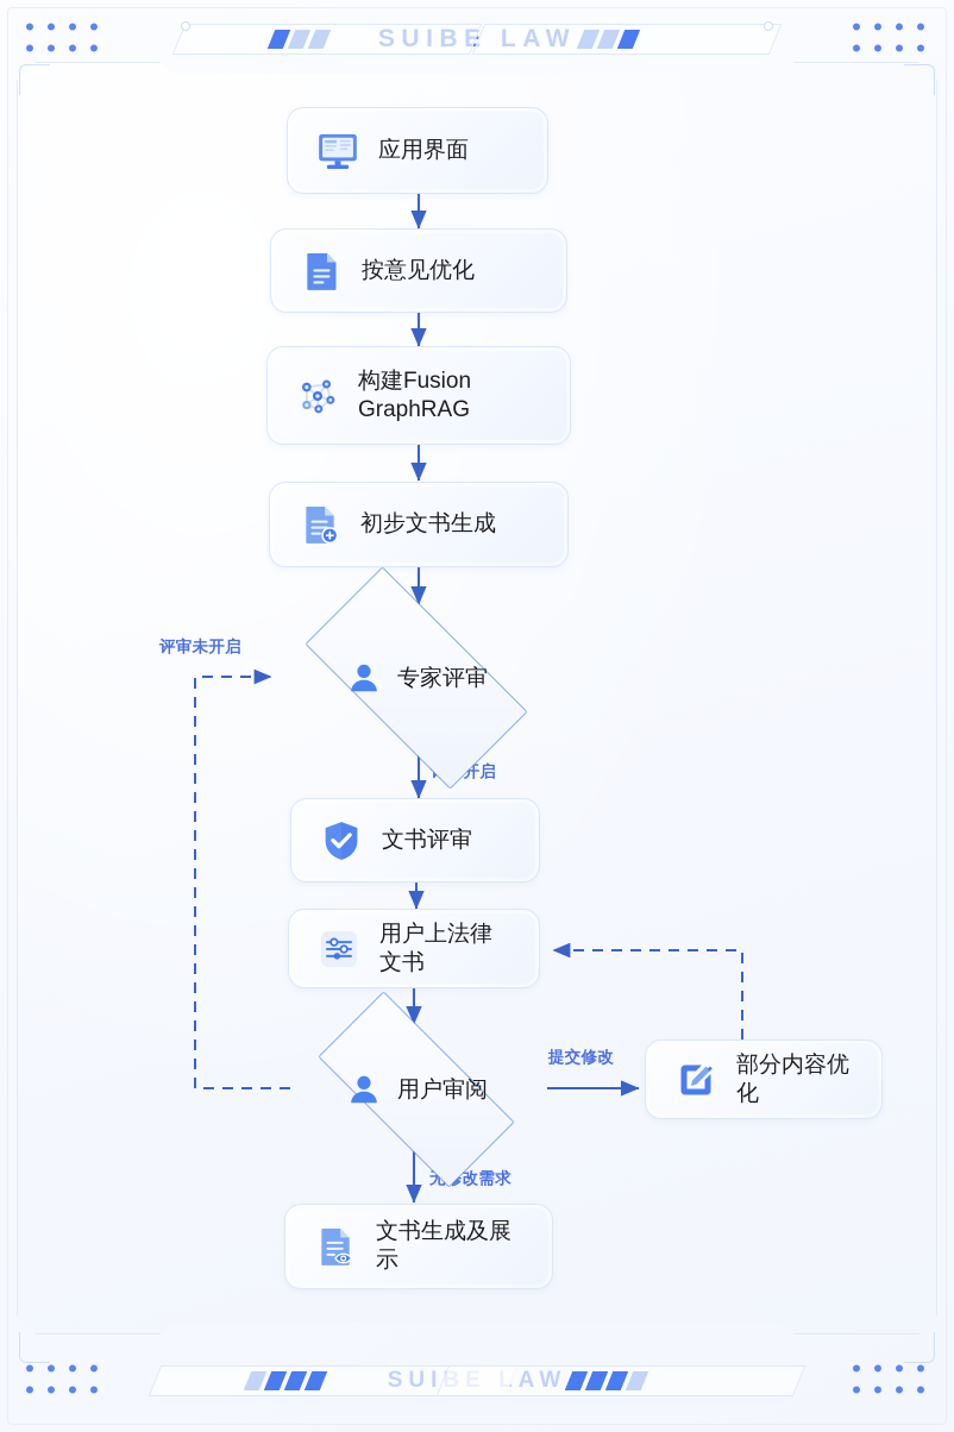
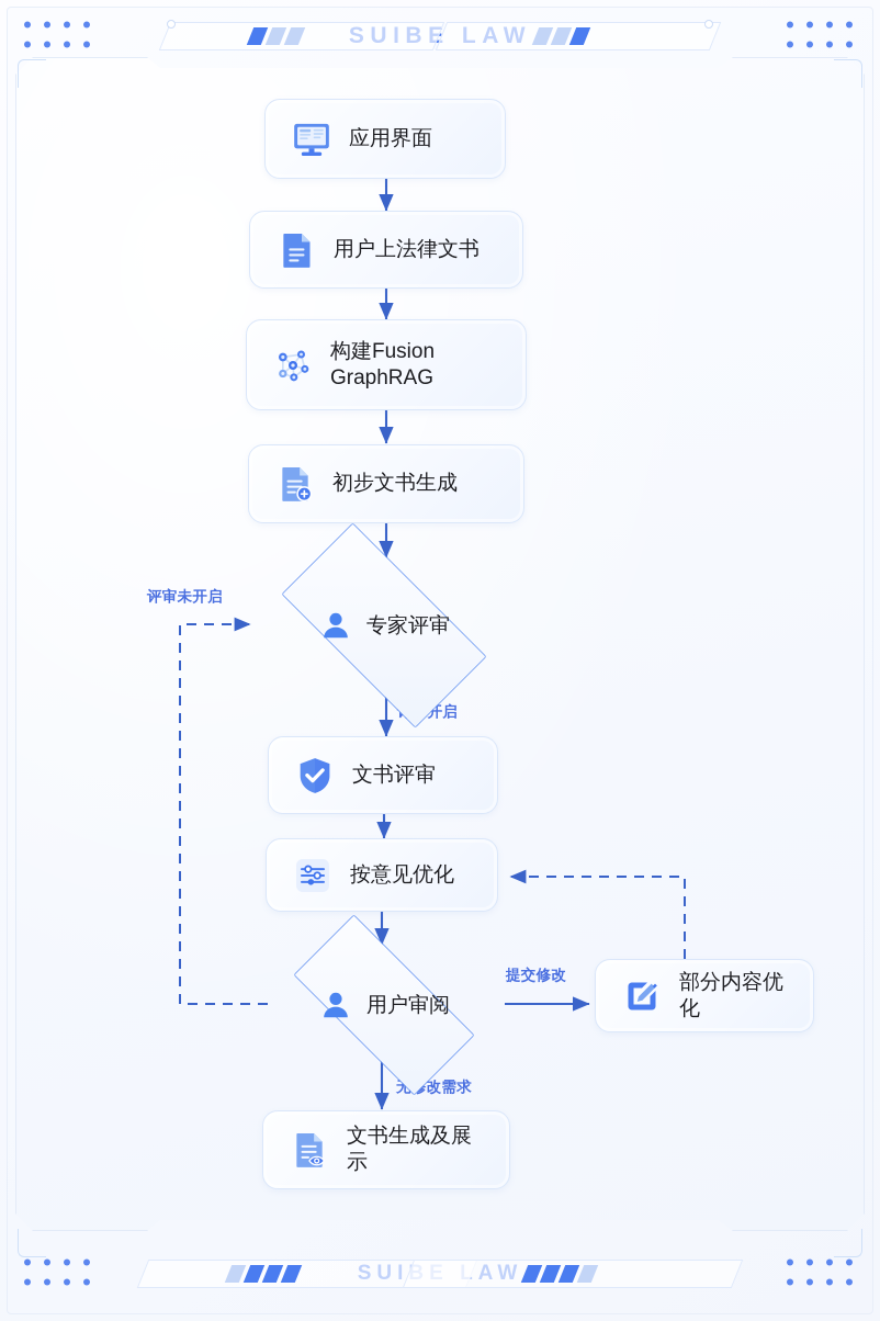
  SUIBE LAW
  SUIBE LAW
  评审未开启
  提交修改
  无改需求
  应用界面
- 按意见优化
+ 用户上法律文书
  构建Fusion
  GraphRAG
  初步文书生成
  专家评审
  文书评审
- 用户上法律文书
+ 按意见优化
  用户审阅
  部分内容优化
  文书生成及展示
